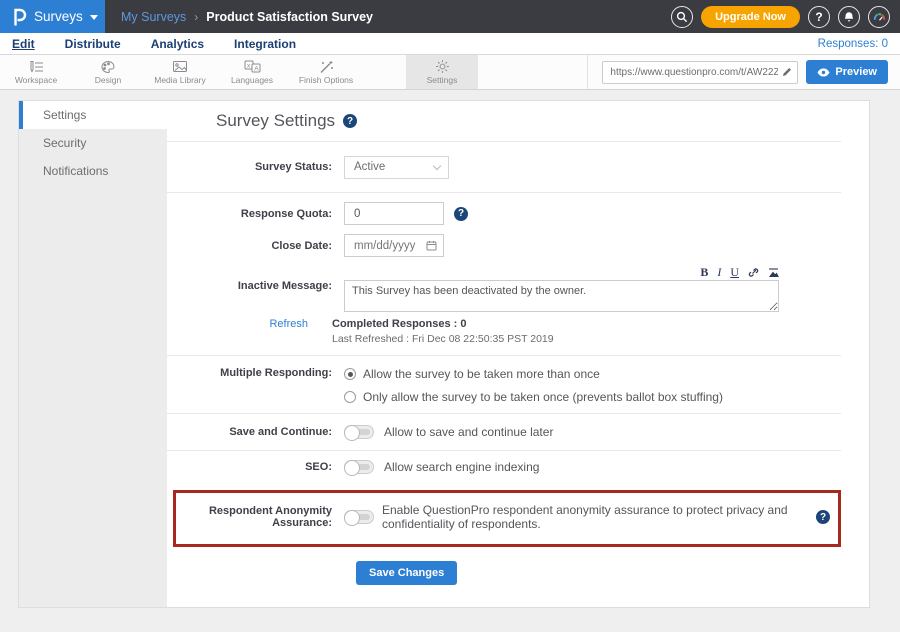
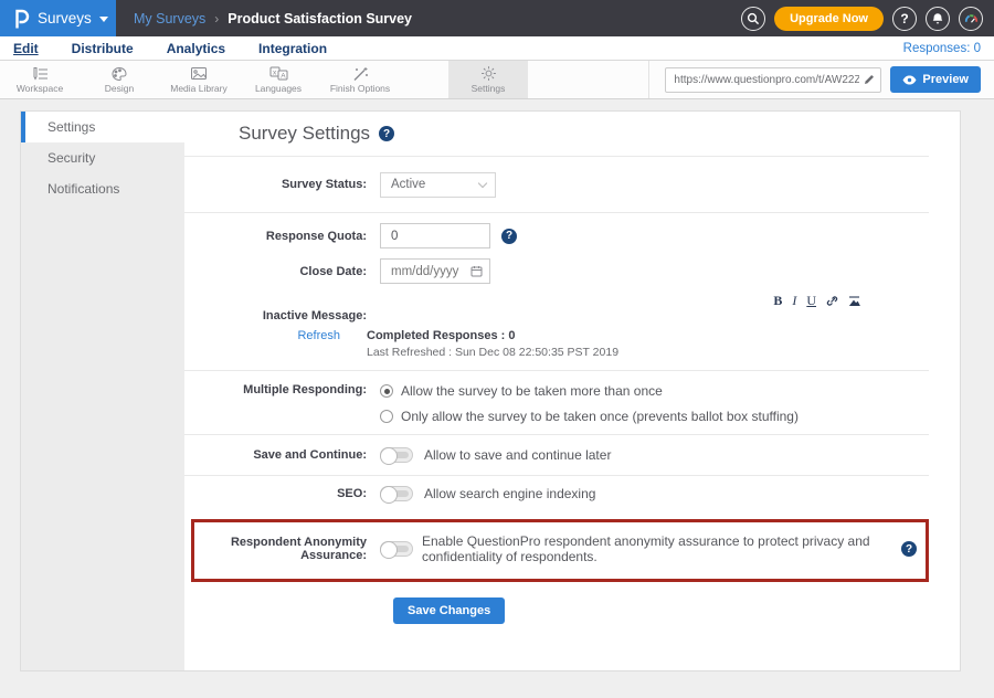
  Surveys
  My Surveys
  ›
  Product Satisfaction Survey
  Upgrade Now
  ?
  Edit
  Distribute
  Analytics
  Integration
  Responses: 0
  Workspace
  Design
  Media Library
  Languages
  Finish Options
  Settings
  https://www.questionpro.com/t/AW22Z
  Preview
  Settings
  Security
  Notifications
  Survey Settings
  ?
  Survey Status:
  Active
  Response Quota:
  0
  ?
  Close Date:
  mm/dd/yyyy
  Inactive Message:
  B
  I
  U
- This Survey has been deactivated by the owner.
  Refresh
  Completed Responses : 0
- Last Refreshed : Fri Dec 08 22:50:35 PST 2019
+ Last Refreshed : Sun Dec 08 22:50:35 PST 2019
  Multiple Responding:
  Allow the survey to be taken more than once
  Only allow the survey to be taken once (prevents ballot box stuffing)
  Save and Continue:
  Allow to save and continue later
  SEO:
  Allow search engine indexing
  Respondent Anonymity Assurance:
  Enable QuestionPro respondent anonymity assurance to protect privacy and confidentiality of respondents.
  ?
  Save Changes
